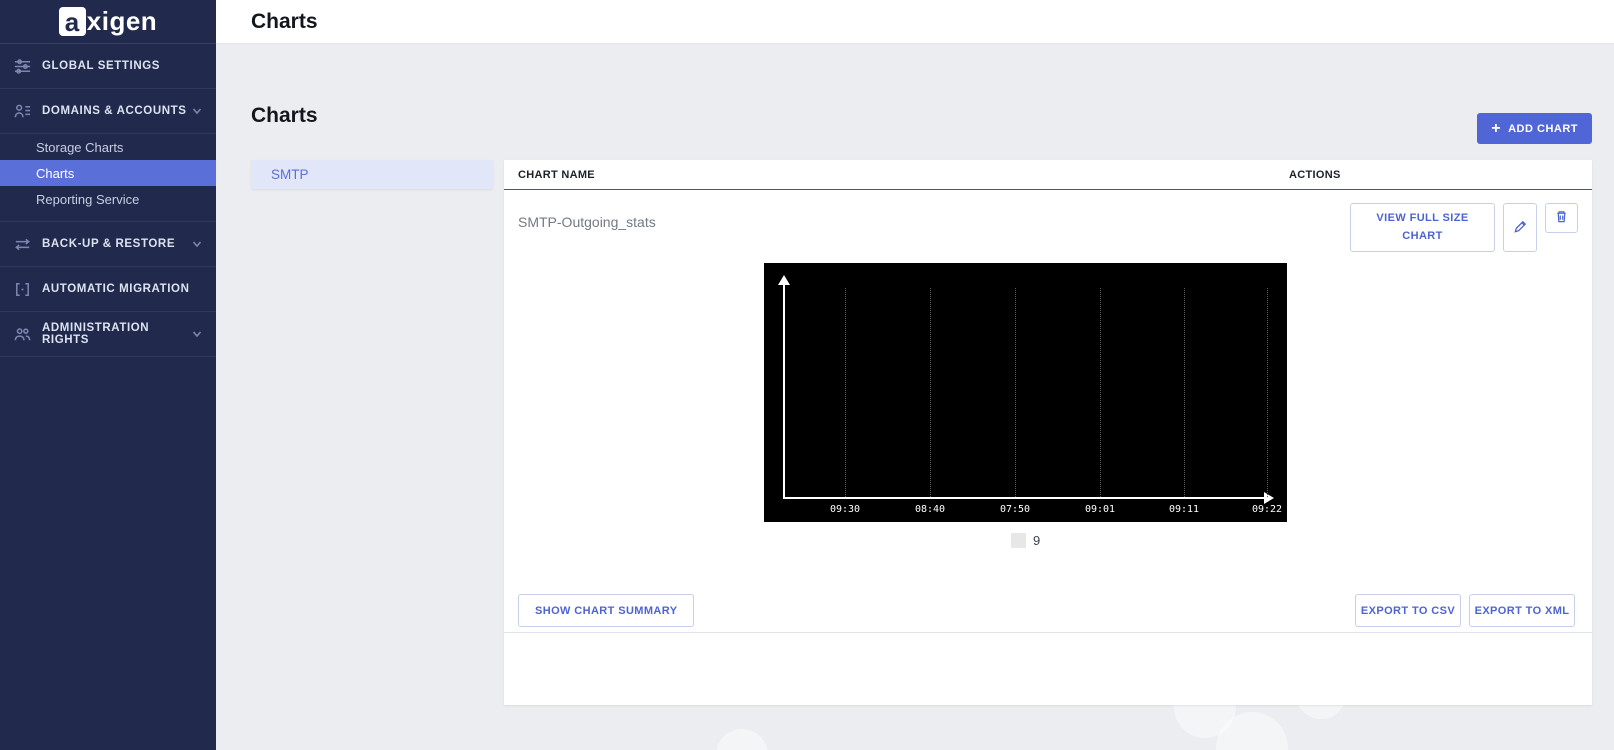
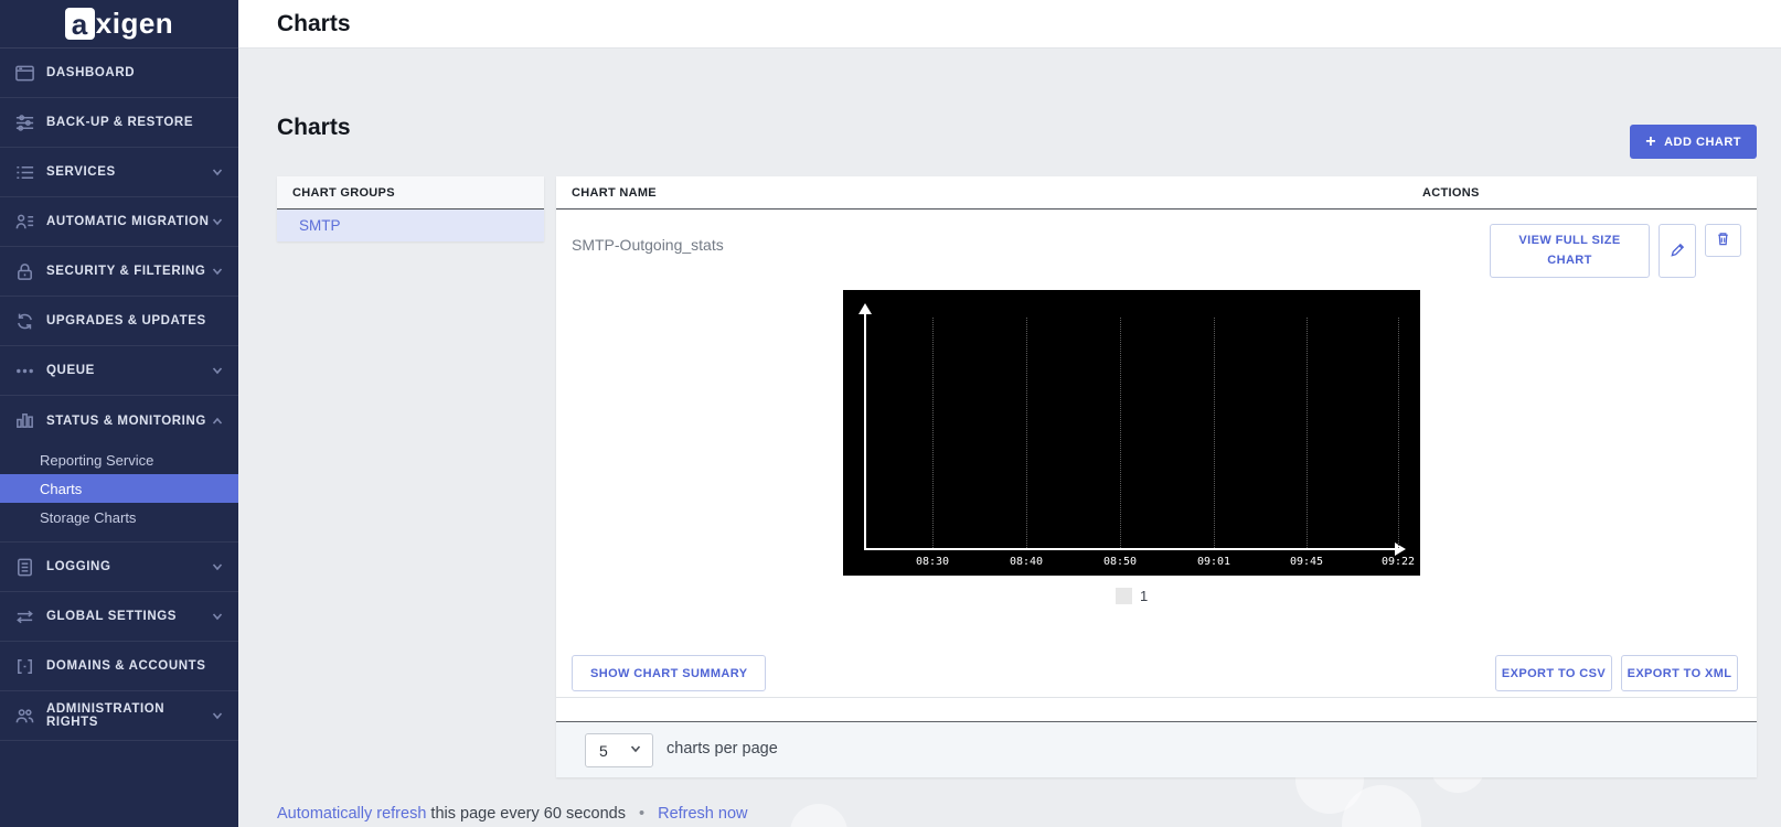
  a
  xigen
+ DASHBOARD
- GLOBAL SETTINGS
+ BACK-UP & RESTORE
+ SERVICES
- DOMAINS & ACCOUNTS
+ AUTOMATIC MIGRATION
+ SECURITY & FILTERING
+ UPGRADES & UPDATES
+ QUEUE
+ STATUS & MONITORING
- Storage Charts
+ Reporting Service
  Charts
- Reporting Service
+ Storage Charts
+ LOGGING
- BACK-UP & RESTORE
+ GLOBAL SETTINGS
- AUTOMATIC MIGRATION
+ DOMAINS & ACCOUNTS
  ADMINISTRATION RIGHTS
  Charts
  Charts
  +
  ADD CHART
+ CHART GROUPS
  SMTP
  CHART NAME
  ACTIONS
  SMTP-Outgoing_stats
  VIEW FULL SIZE CHART
- 09:30
+ 08:30
  08:40
- 07:50
+ 08:50
  09:01
- 09:11
+ 09:45
  09:22
- 9
+ 1
  SHOW CHART SUMMARY
  EXPORT TO CSV
  EXPORT TO XML
+ 5
+ charts per page
+ Automatically refresh this page every 60 seconds • Refresh now
